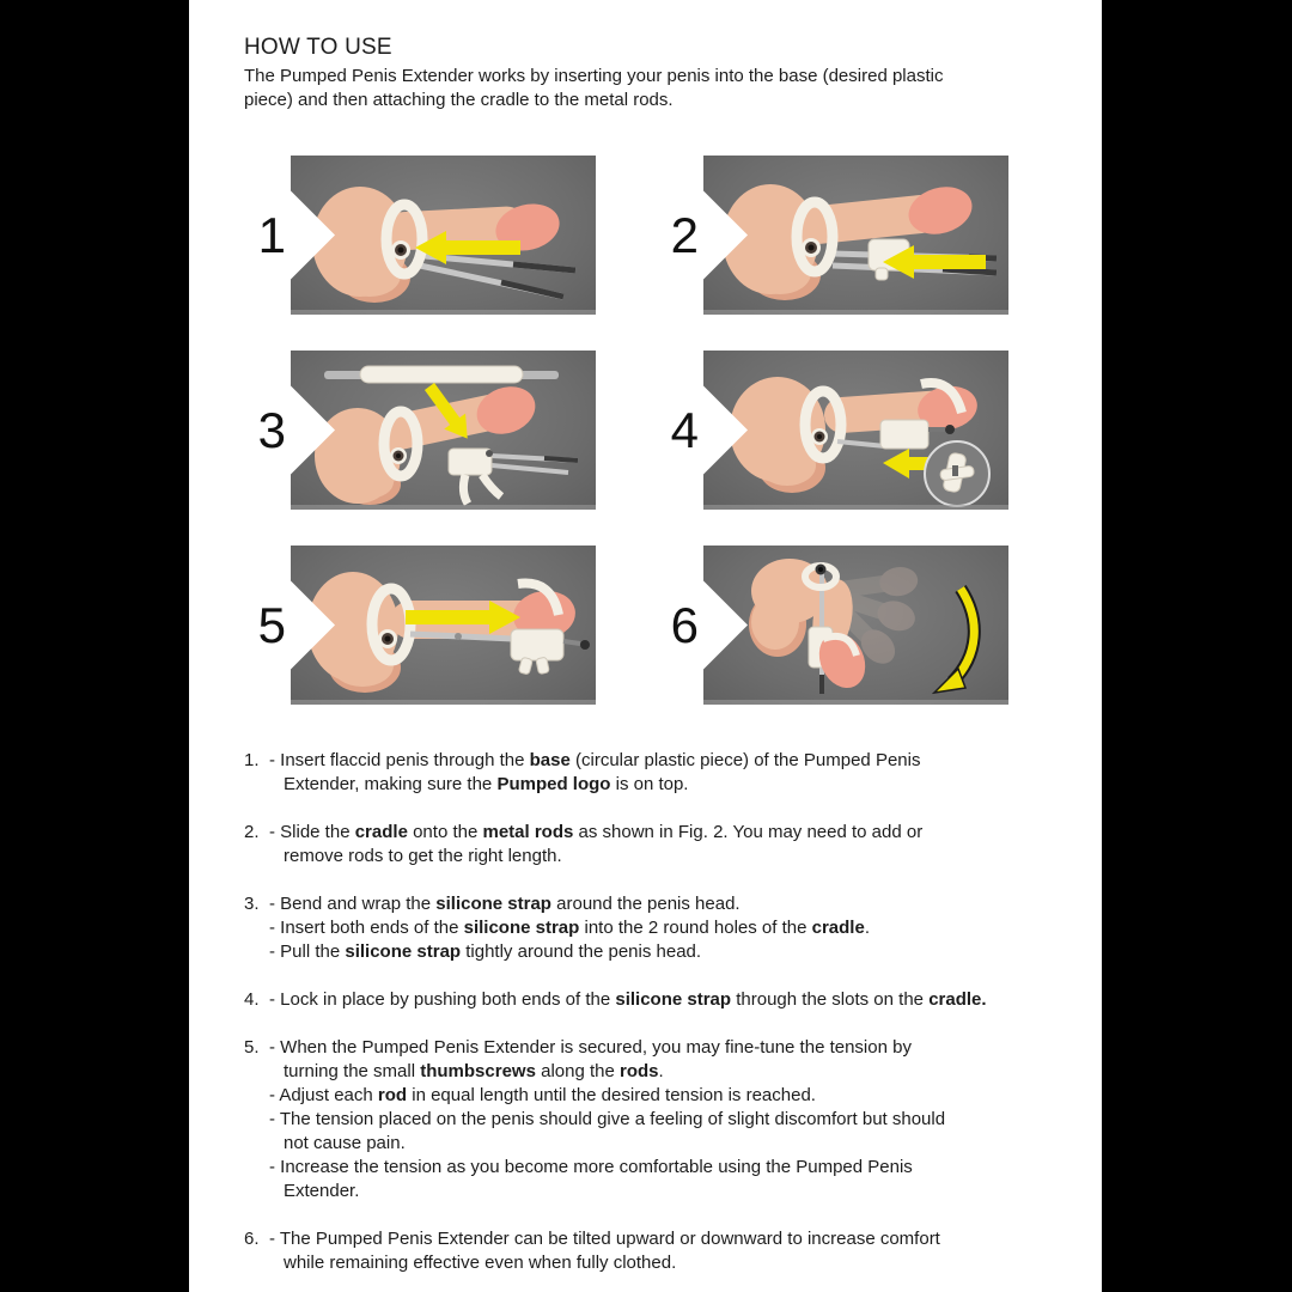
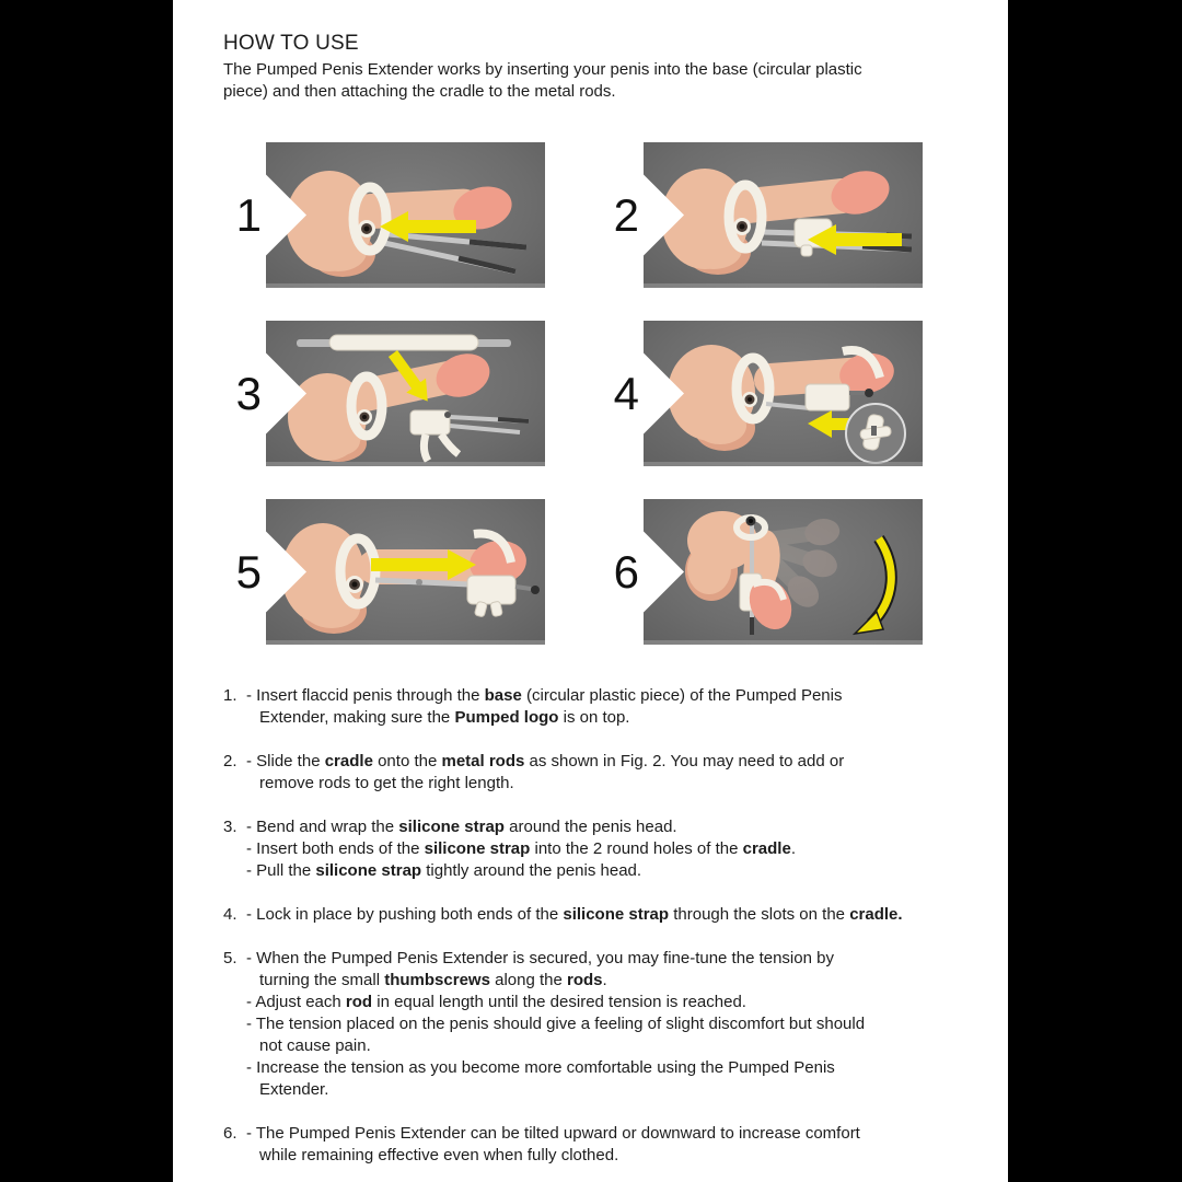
  HOW TO USE
- The Pumped Penis Extender works by inserting your penis into the base (desired plastic
+ The Pumped Penis Extender works by inserting your penis into the base (circular plastic
  piece) and then attaching the cradle to the metal rods.
  1
  2
  3
  4
  5
  6
  1.
  - Insert flaccid penis through the base (circular plastic piece) of the Pumped Penis
  Extender, making sure the Pumped logo is on top.
  2.
  - Slide the cradle onto the metal rods as shown in Fig. 2. You may need to add or
  remove rods to get the right length.
  3.
  - Bend and wrap the silicone strap around the penis head.
  - Insert both ends of the silicone strap into the 2 round holes of the cradle.
  - Pull the silicone strap tightly around the penis head.
  4.
  - Lock in place by pushing both ends of the silicone strap through the slots on the cradle.
  5.
  - When the Pumped Penis Extender is secured, you may fine-tune the tension by
  turning the small thumbscrews along the rods.
  - Adjust each rod in equal length until the desired tension is reached.
  - The tension placed on the penis should give a feeling of slight discomfort but should
  not cause pain.
  - Increase the tension as you become more comfortable using the Pumped Penis
  Extender.
  6.
  - The Pumped Penis Extender can be tilted upward or downward to increase comfort
  while remaining effective even when fully clothed.
